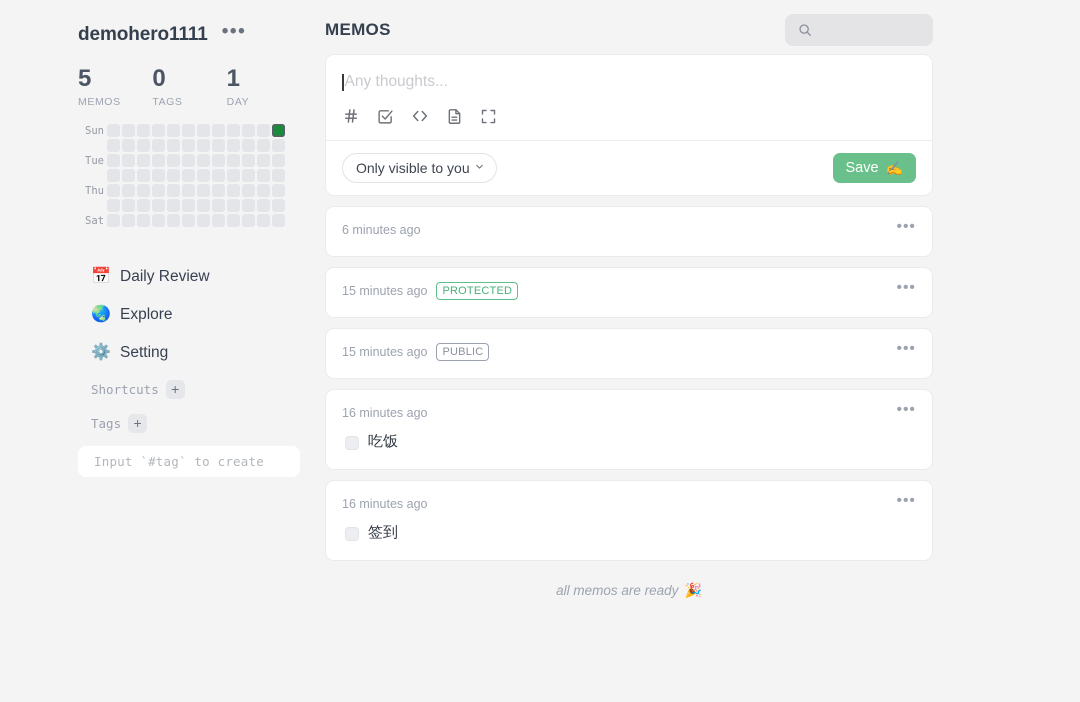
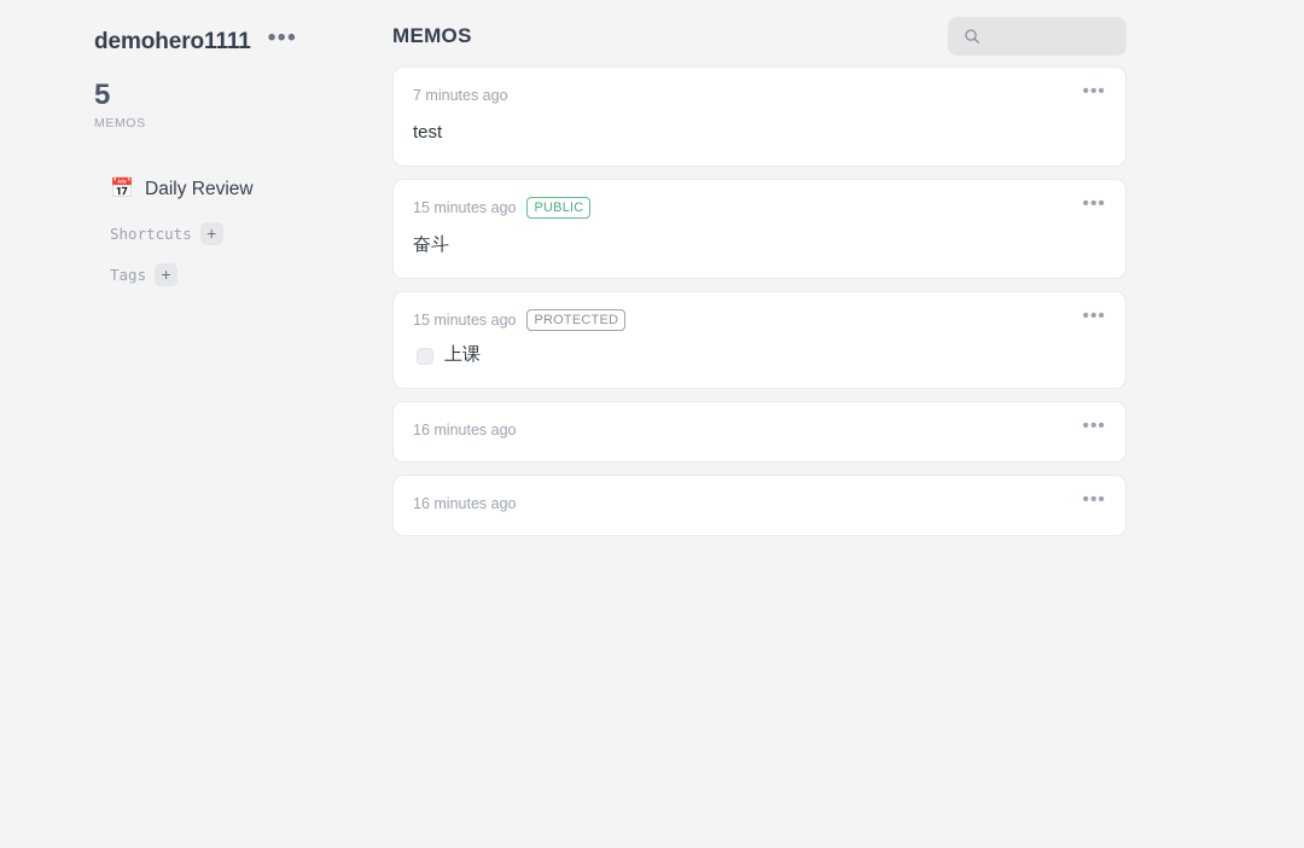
  demohero1111
  •••
  5
  MEMOS
- 0
- TAGS
- 1
- DAY
- Sun
- Tue
- Thu
- Sat
  📅
  Daily Review
- 🌏
- Explore
- ⚙️
- Setting
  Shortcuts
  +
  Tags
  +
- Input `#tag` to create
  MEMOS
- Any thoughts...
- Only visible to you
- Save
- ✍️
- 6 minutes ago
+ 7 minutes ago
  •••
+ test
  15 minutes ago
- PROTECTED
+ PUBLIC
  •••
+ 奋斗
  15 minutes ago
- PUBLIC
+ PROTECTED
  •••
+ 上课
  16 minutes ago
  •••
- 吃饭
  16 minutes ago
  •••
- 签到
- all memos are ready
- 🎉
